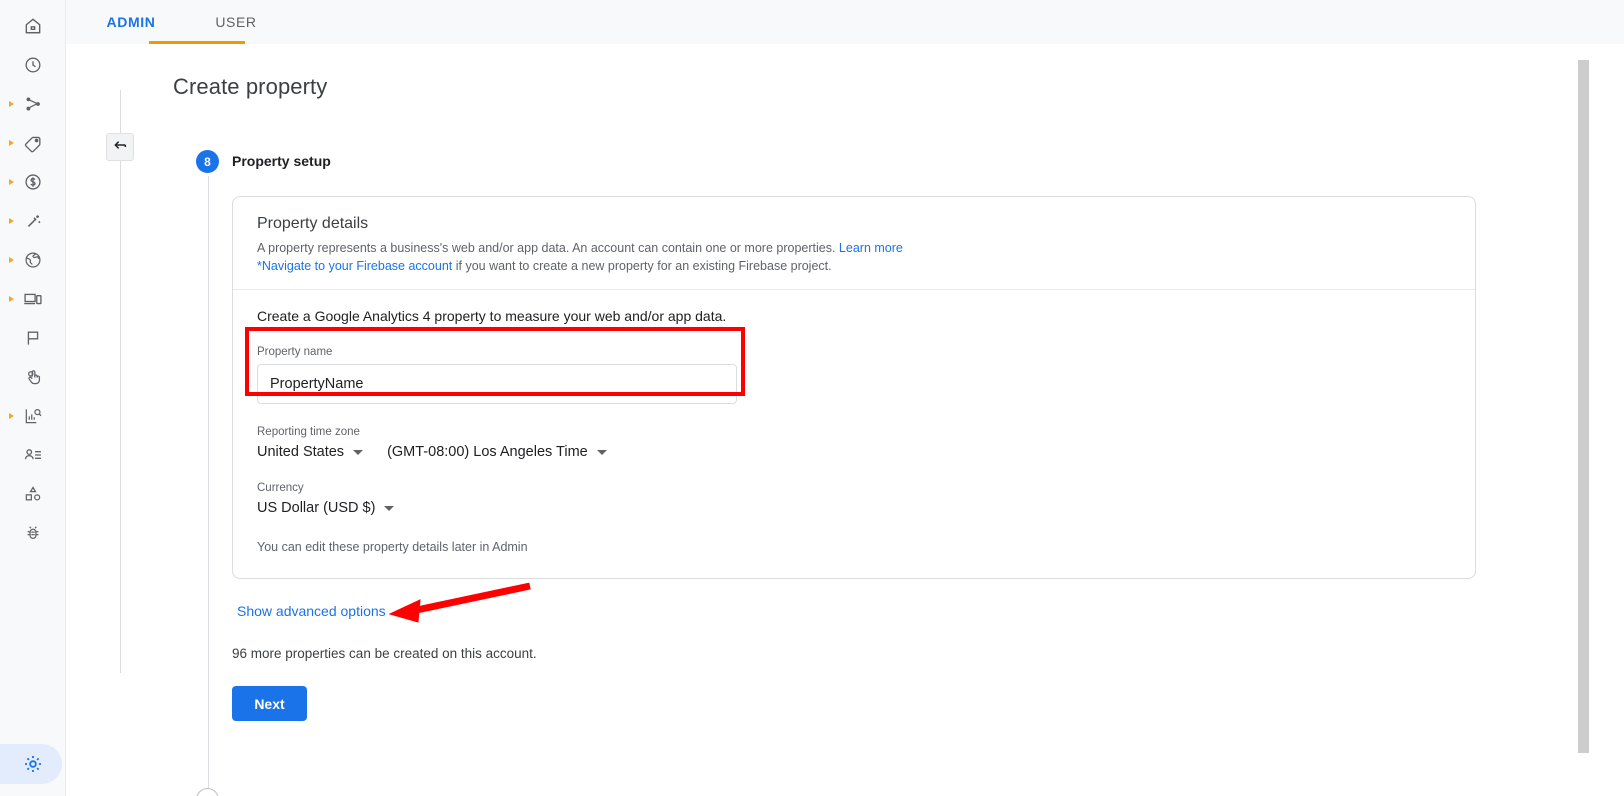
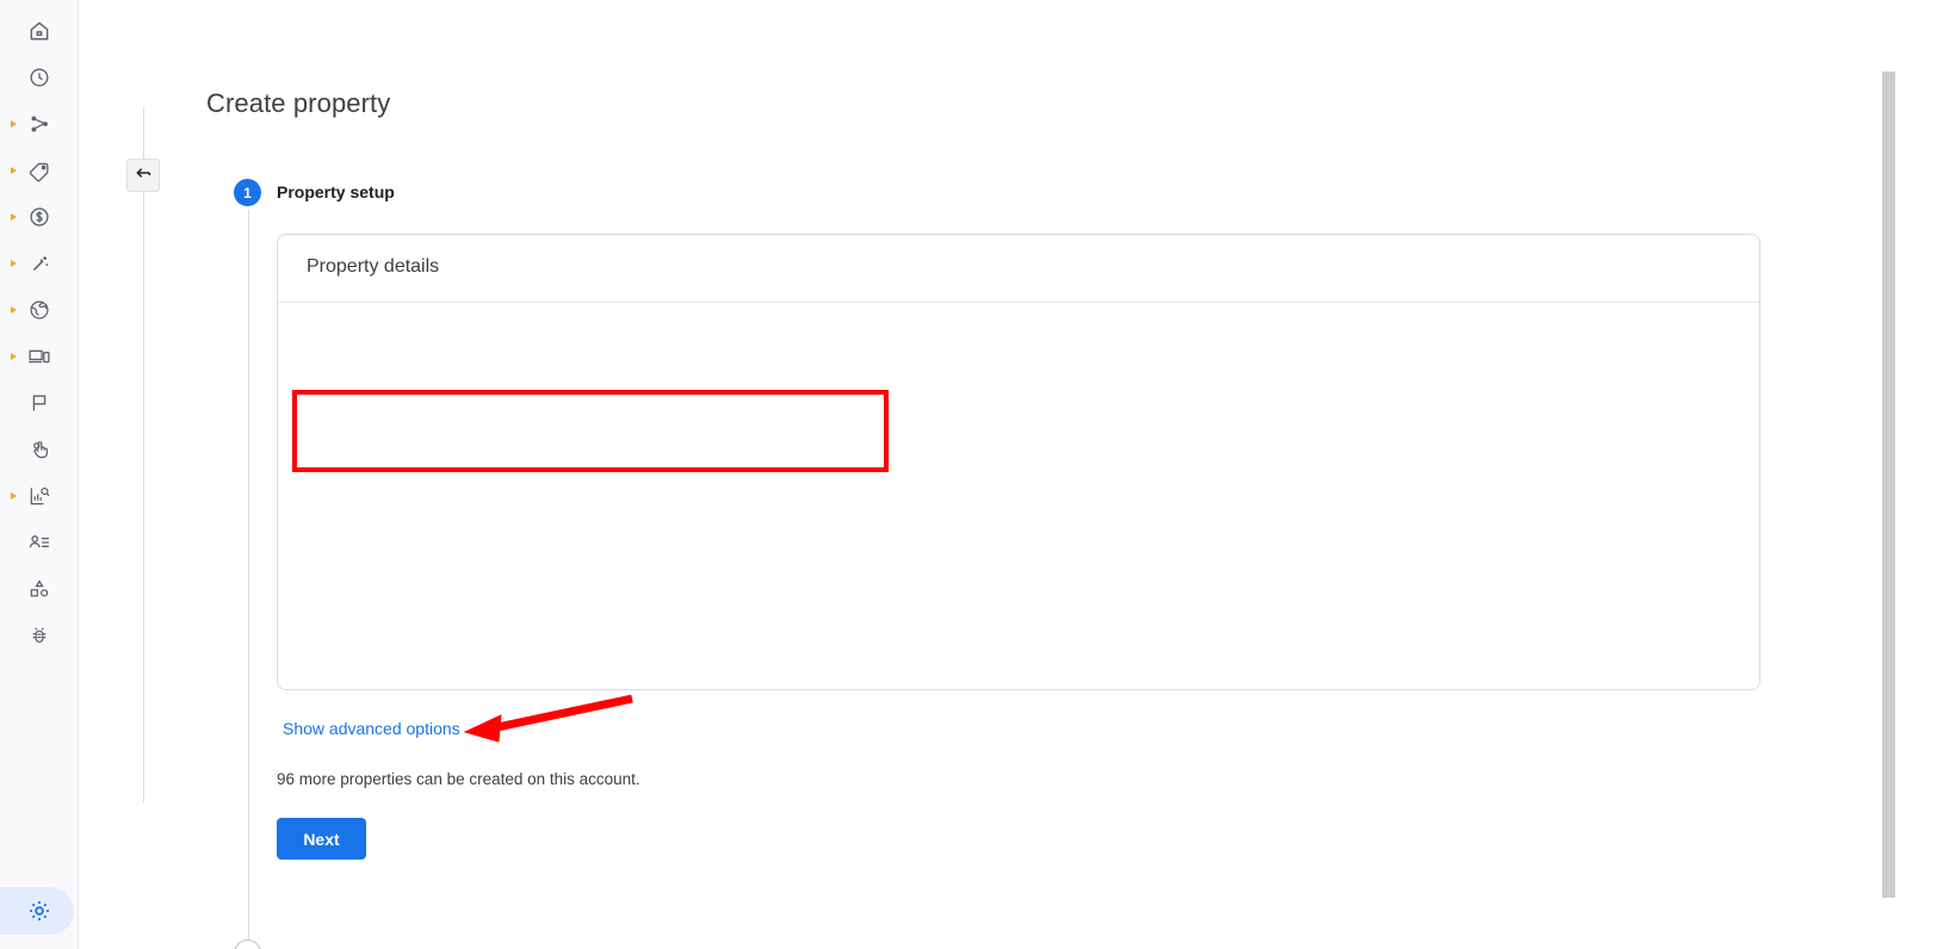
- ADMIN
- USER
  Create property
- 8
+ 1
  Property setup
  Property details
- A property represents a business's web and/or app data. An account can contain one or more properties. Learn more
- *Navigate to your Firebase account if you want to create a new property for an existing Firebase project.
- Create a Google Analytics 4 property to measure your web and/or app data.
- Property name
- PropertyName
- Reporting time zone
- United States
- (GMT-08:00) Los Angeles Time
- Currency
- US Dollar (USD $)
- You can edit these property details later in Admin
  Show advanced options
  96 more properties can be created on this account.
  Next
